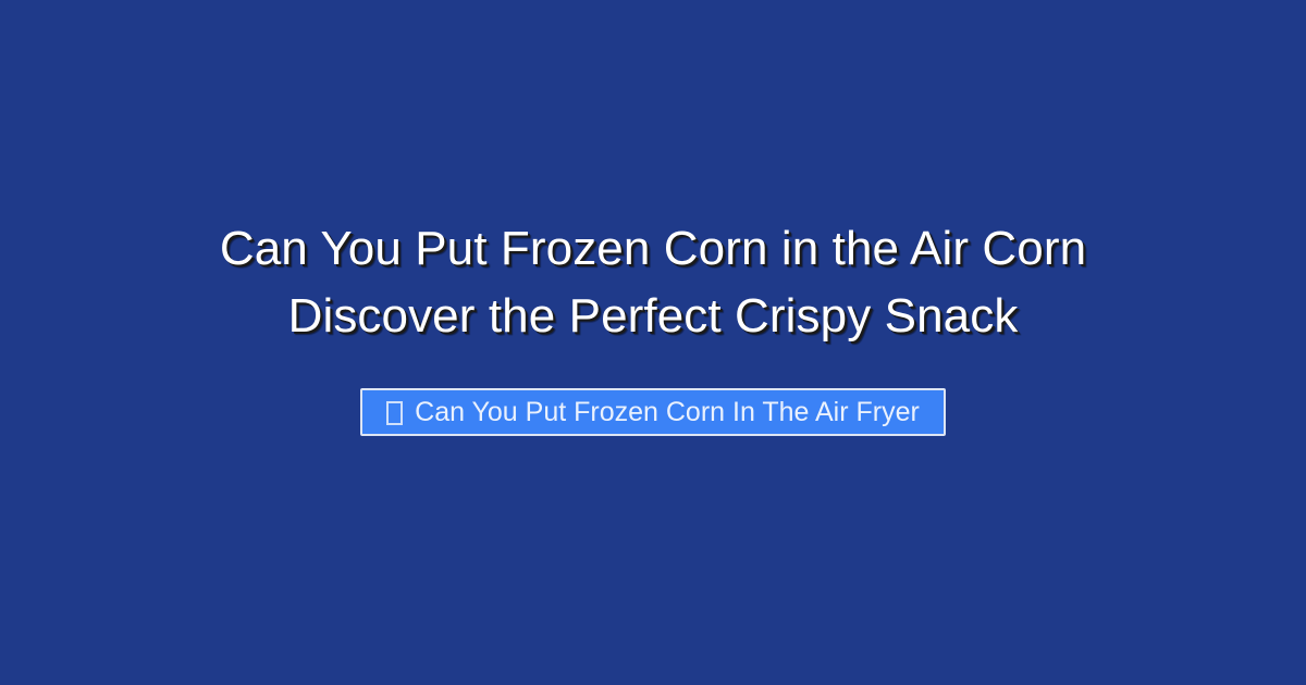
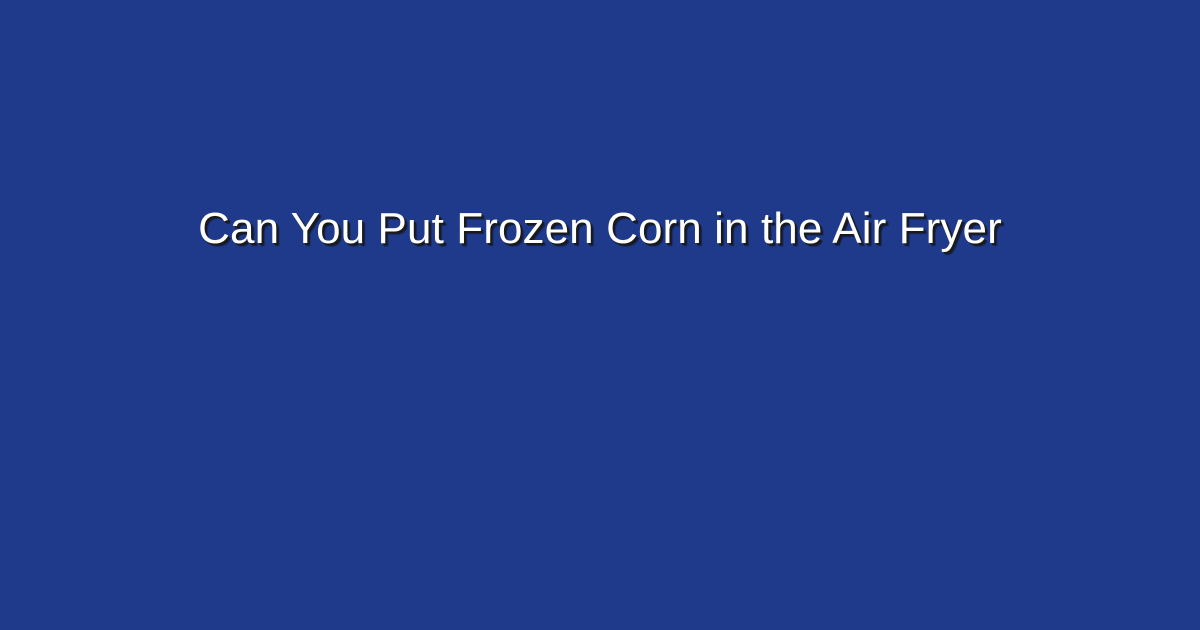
- Can You Put Frozen Corn in the Air Corn
+ Can You Put Frozen Corn in the Air Fryer
- Discover the Perfect Crispy Snack
- Can You Put Frozen Corn In The Air Fryer
